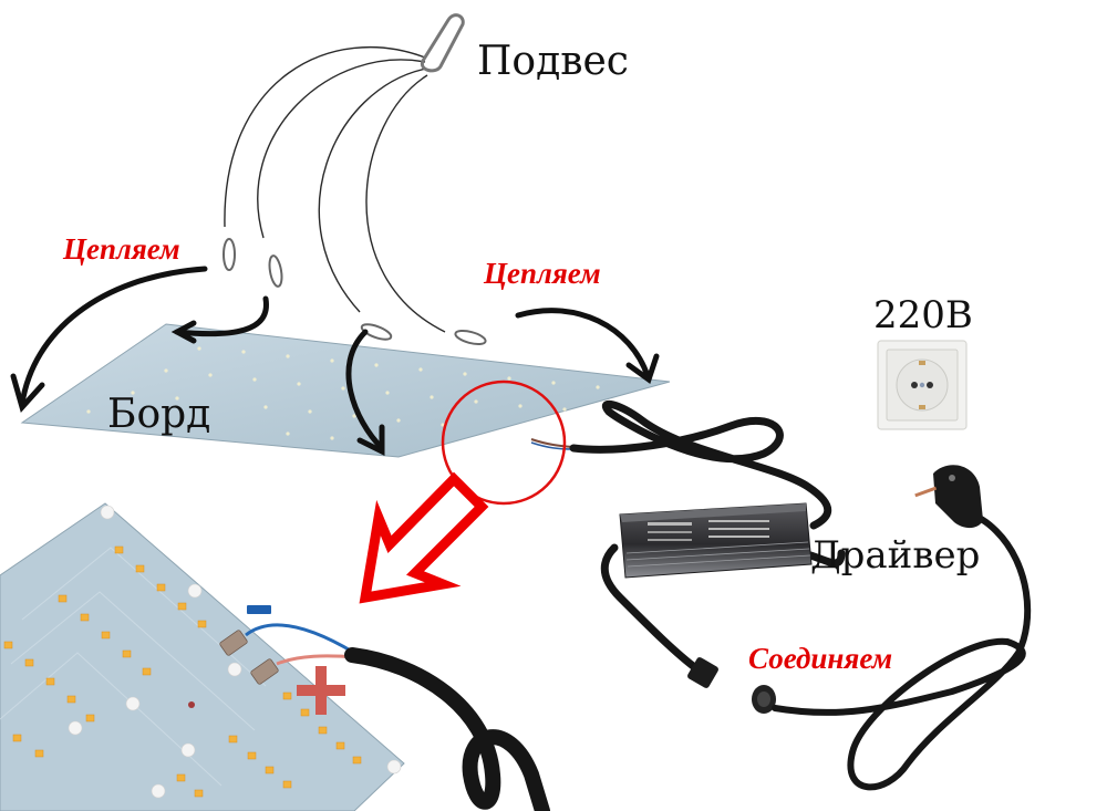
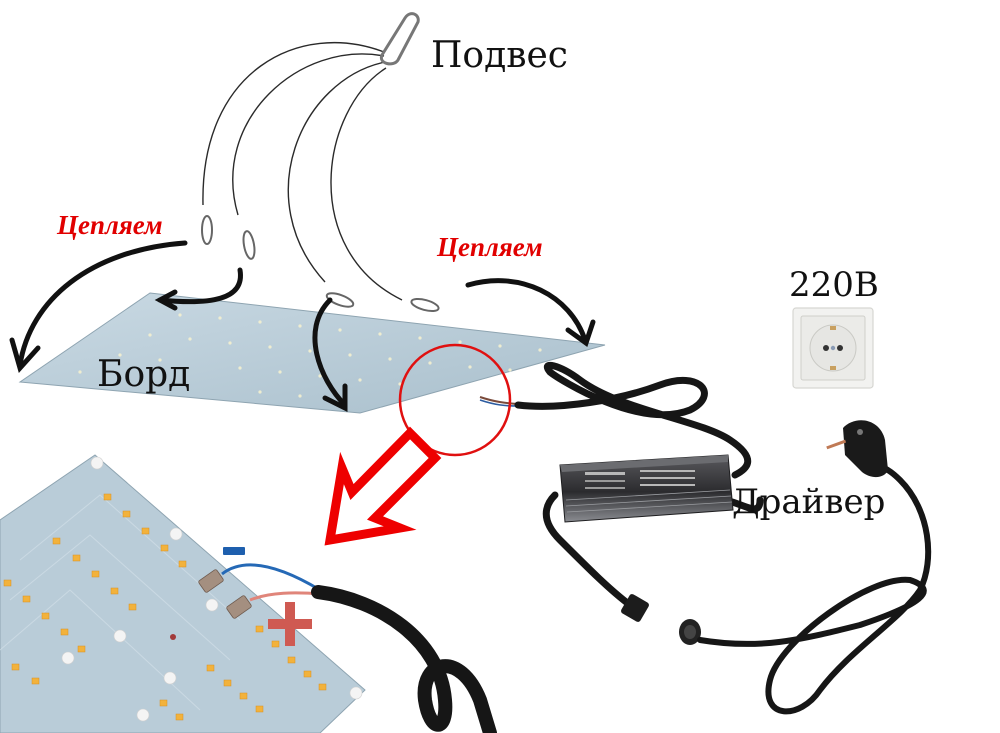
  Подвес
  Цепляем
  Цепляем
  Борд
  220В
  Драйвер
- Соединяем
